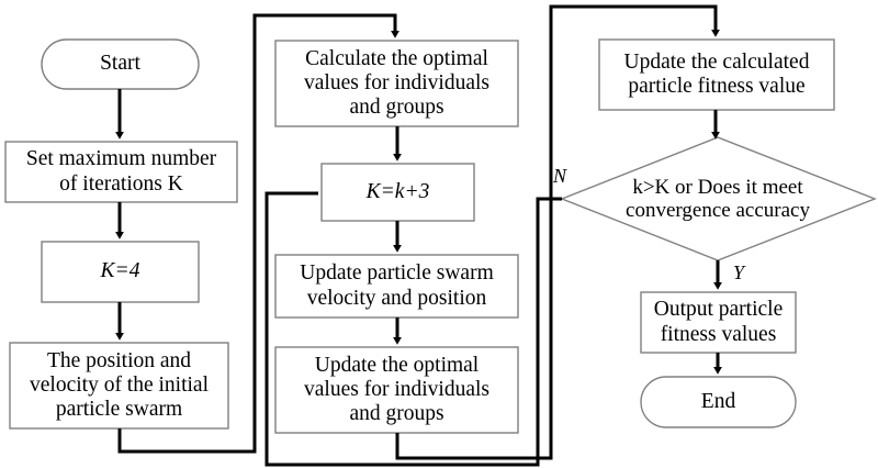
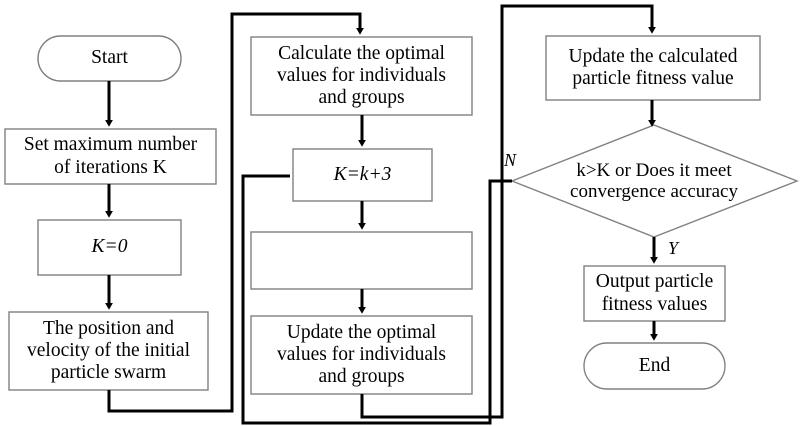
  Start
  Set maximum number
  of iterations K
- K=4
+ K=0
  The position and
  velocity of the initial
  particle swarm
  Calculate the optimal
  values for individuals
  and groups
  K=k+3
- Update particle swarm
- velocity and position
  Update the optimal
  values for individuals
  and groups
  Update the calculated
  particle fitness value
  k>K or Does it meet
  convergence accuracy
  Output particle
  fitness values
  End
  N
  Y
